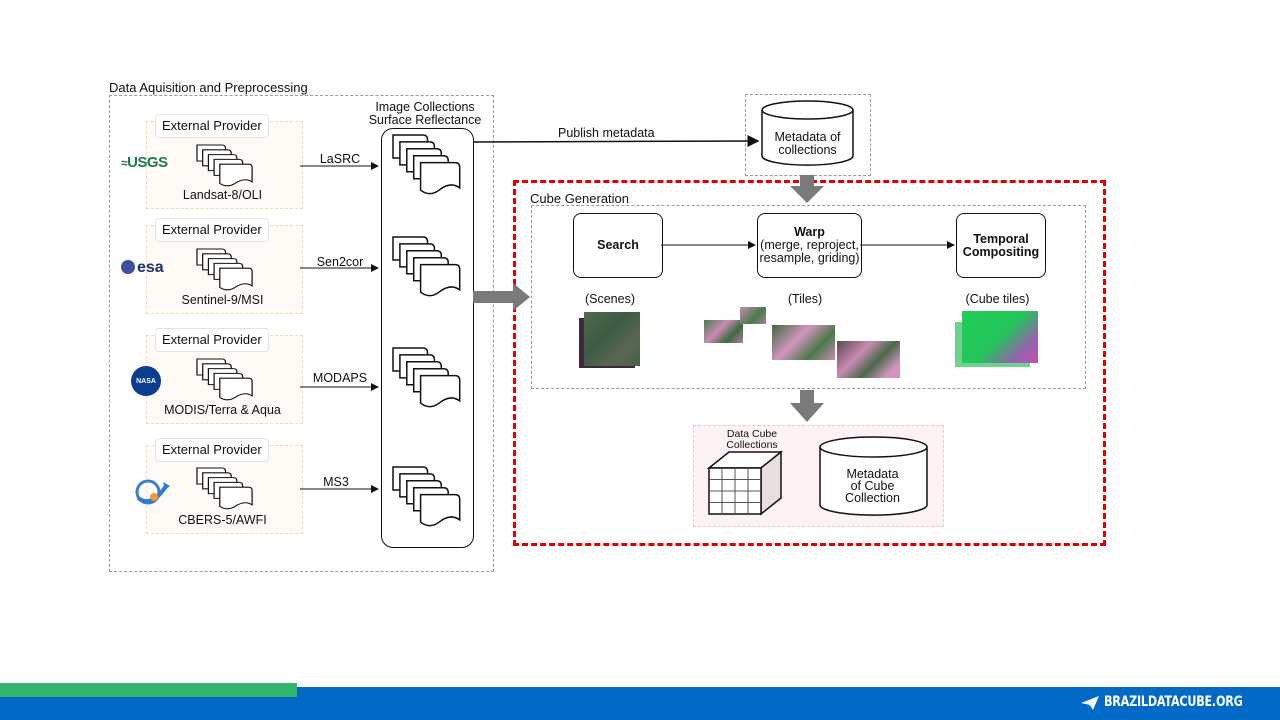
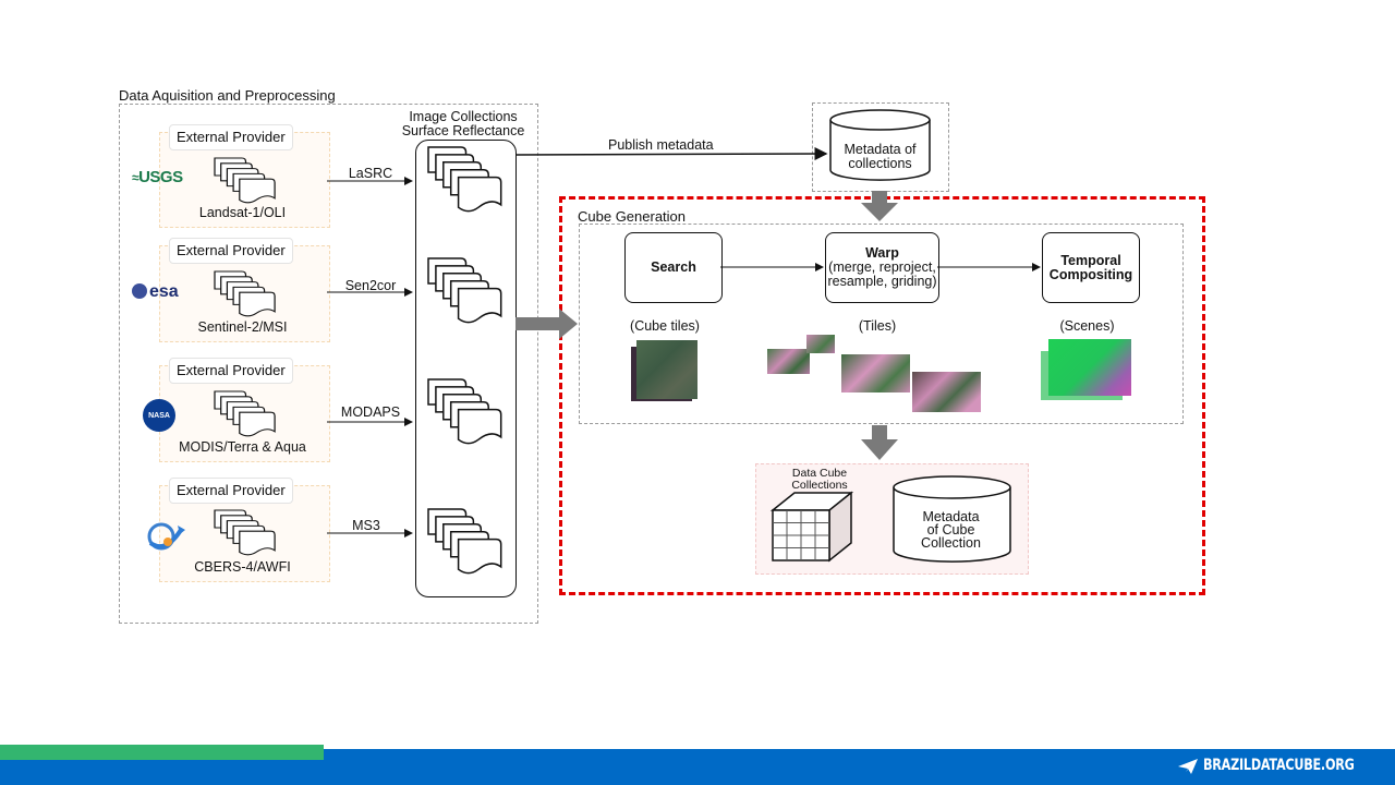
  Data Aquisition and Preprocessing
  External Provider
  External Provider
  External Provider
  External Provider
  ≈USGS
  esa
- Landsat-8/OLI
+ Landsat-1/OLI
- Sentinel-9/MSI
+ Sentinel-2/MSI
  MODIS/Terra & Aqua
- CBERS-5/AWFI
+ CBERS-4/AWFI
  LaSRC
  Sen2cor
  MODAPS
  MS3
  Image Collections
  Surface Reflectance
  Publish metadata
  Cube Generation
  Search
  Warp
  (merge, reproject,
  resample, griding)
  Temporal
  Compositing
- (Scenes)
+ (Cube tiles)
  (Tiles)
- (Cube tiles)
+ (Scenes)
  Data Cube
  Collections
  Metadata of
  collections
  Metadata
  of Cube
  Collection
  BRAZILDATACUBE.ORG
